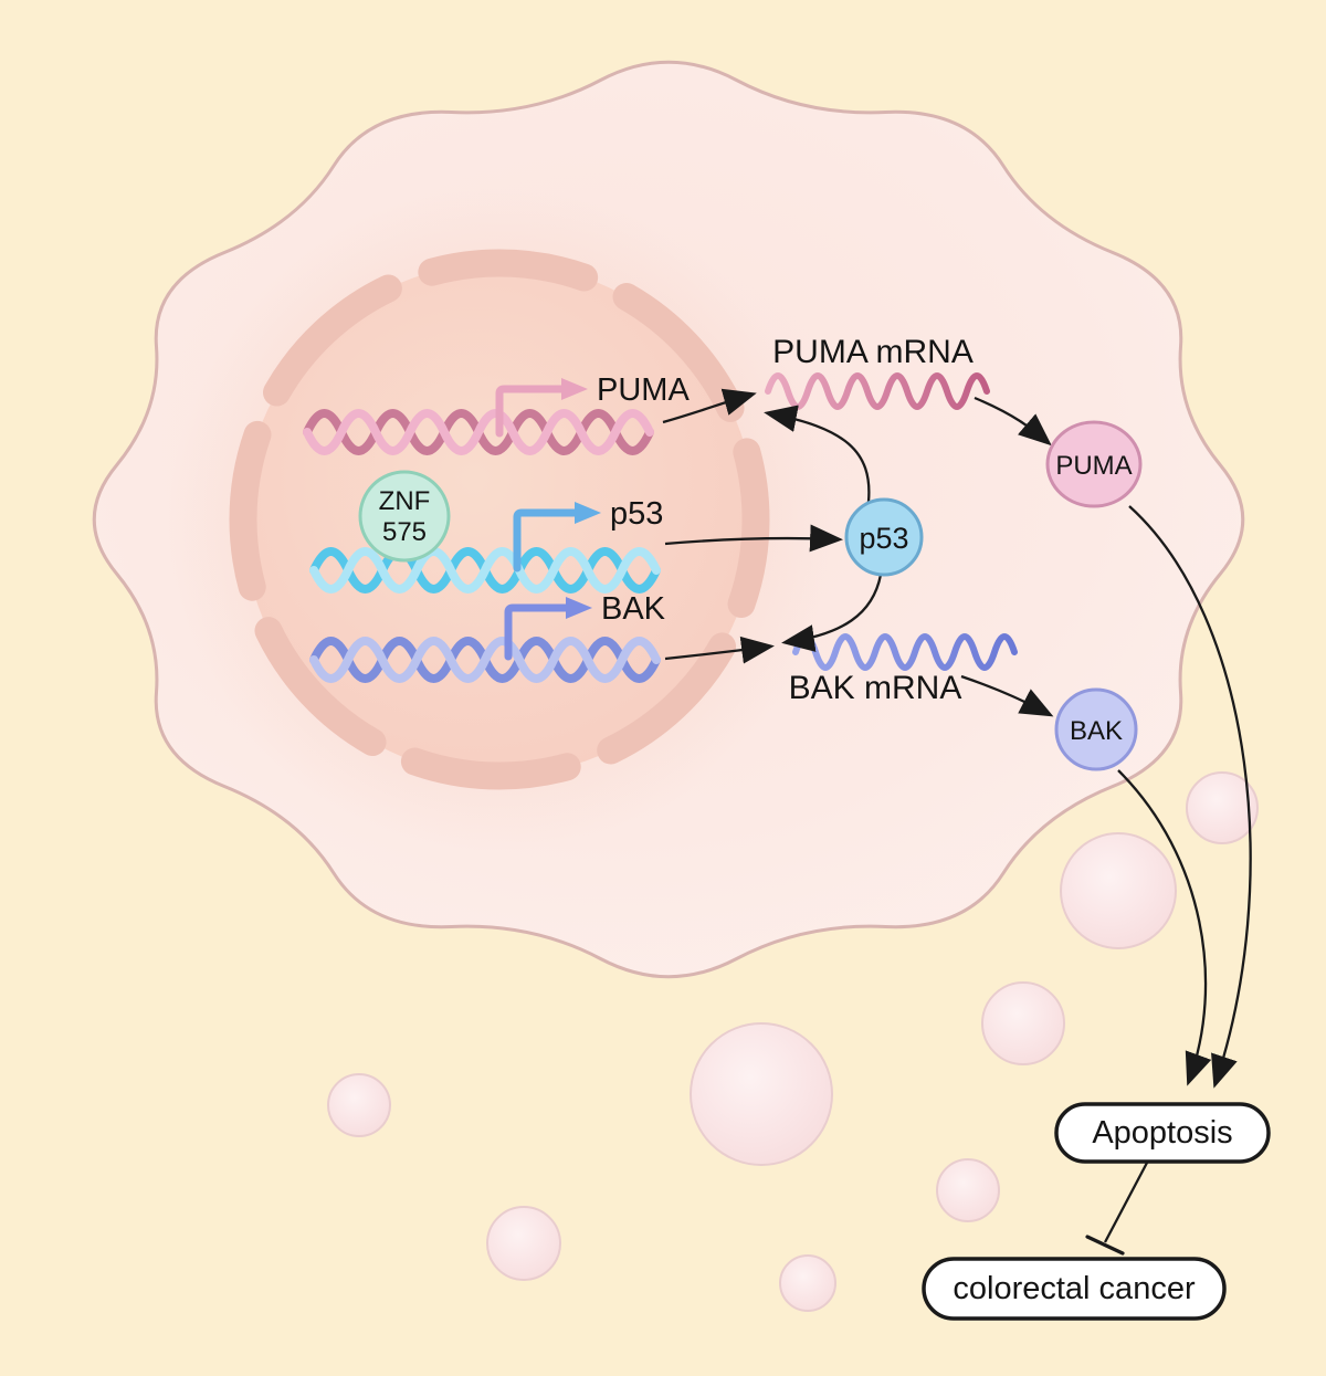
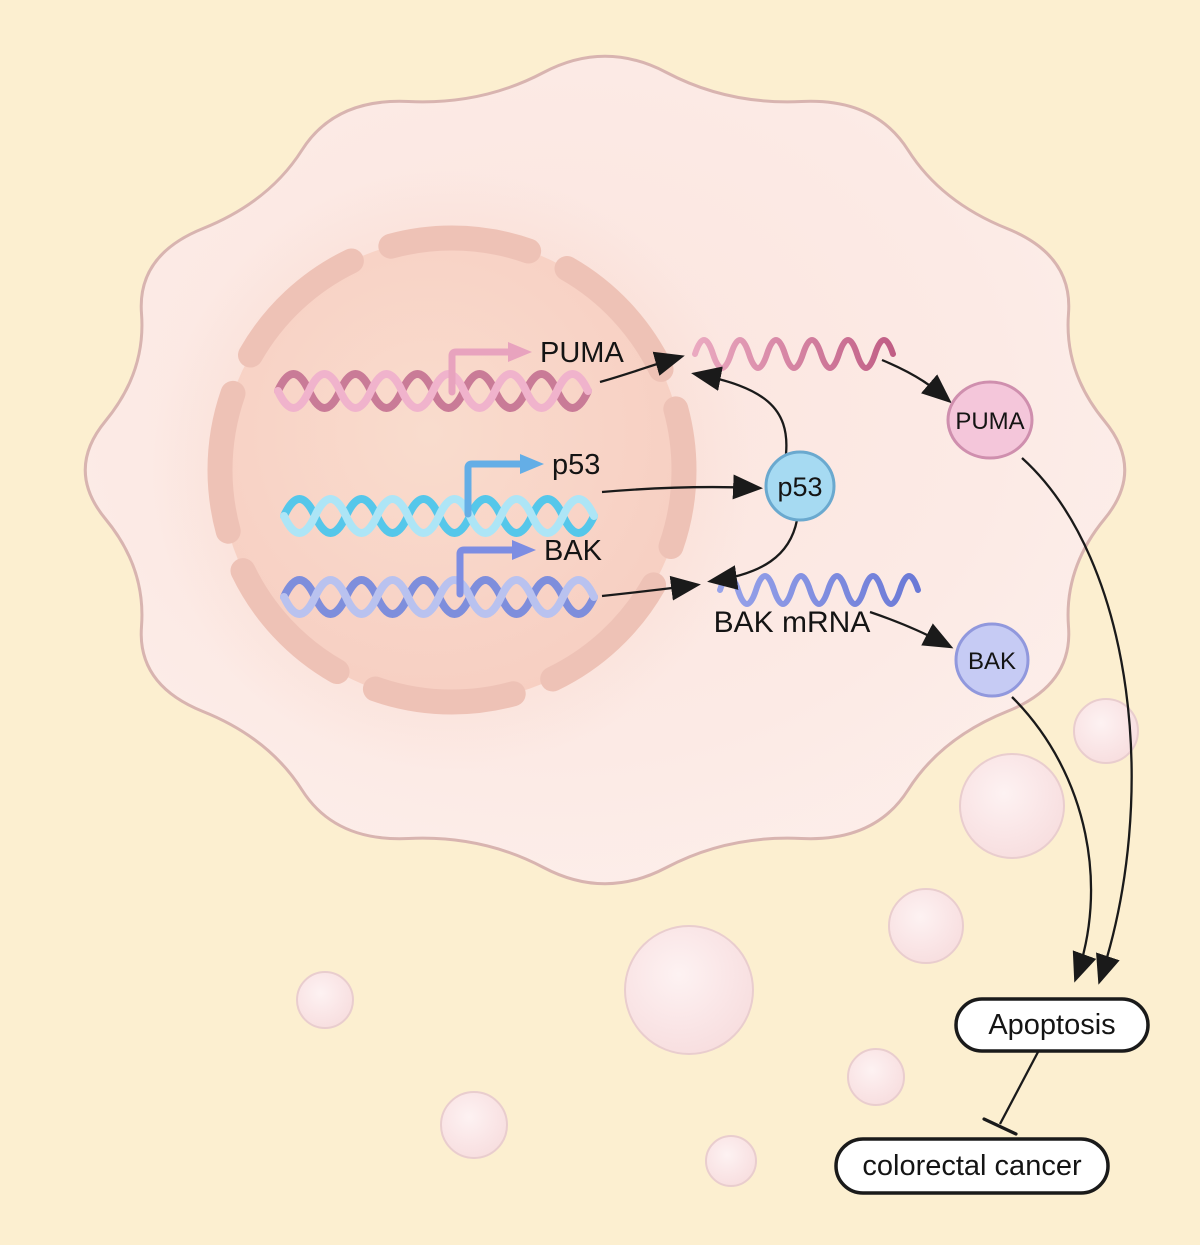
  PUMA
  p53
  BAK
- ZNF
- 575
- PUMA mRNA
  BAK mRNA
  p53
  PUMA
  BAK
  Apoptosis
  colorectal cancer
